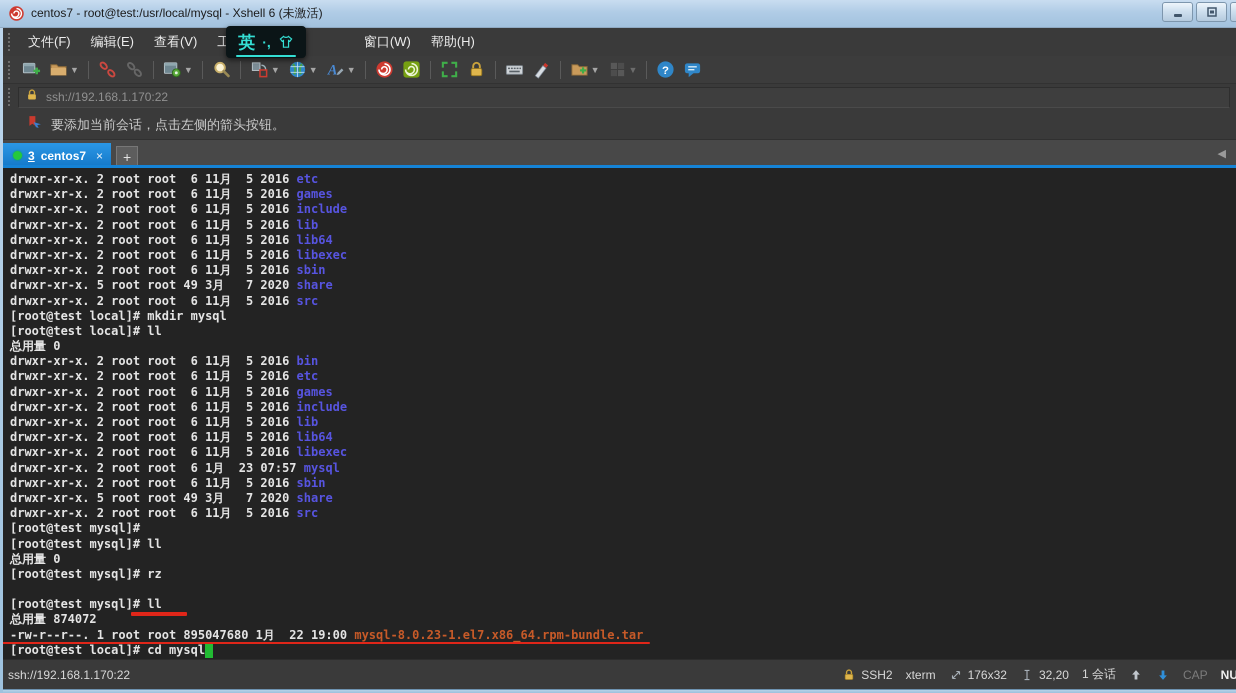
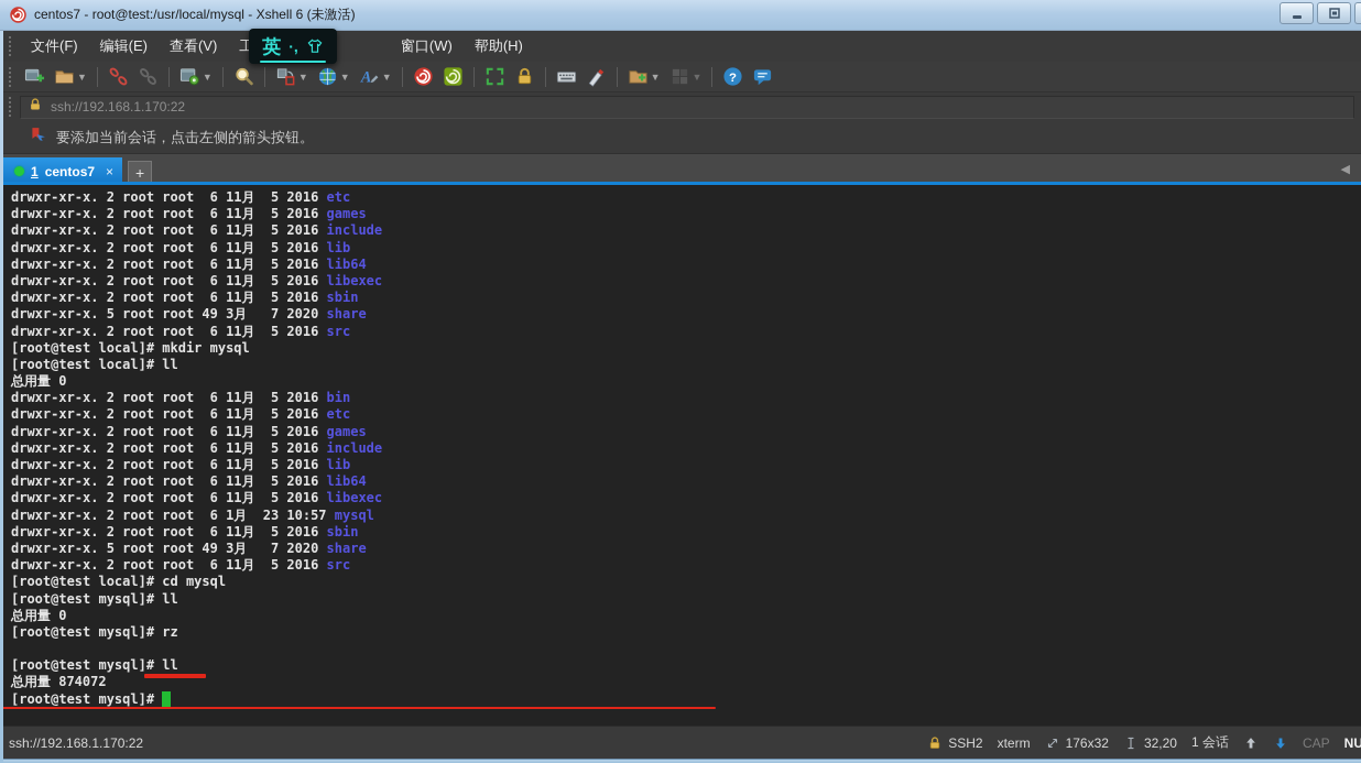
  centos7 - root@test:/usr/local/mysql - Xshell 6 (未激活)
  文件(F)
  编辑(E)
  查看(V)
  窗口(W)
  帮助(H)
  英
  ·,
  ▼
  ▼
  ▼
  ▼
  A
  ▼
  ▼
  ▼
  ?
  ssh://192.168.1.170:22
  要添加当前会话，点击左侧的箭头按钮。
- 3
+ 1
  centos7
  ×
  +
  ◀
  drwxr-xr-x. 2 root root 6 11月 5 2016 etc
  drwxr-xr-x. 2 root root 6 11月 5 2016 games
  drwxr-xr-x. 2 root root 6 11月 5 2016 include
  drwxr-xr-x. 2 root root 6 11月 5 2016 lib
  drwxr-xr-x. 2 root root 6 11月 5 2016 lib64
  drwxr-xr-x. 2 root root 6 11月 5 2016 libexec
  drwxr-xr-x. 2 root root 6 11月 5 2016 sbin
  drwxr-xr-x. 5 root root 49 3月 7 2020 share
  drwxr-xr-x. 2 root root 6 11月 5 2016 src
  [root@test local]# mkdir mysql
  [root@test local]# ll
  总用量 0
  drwxr-xr-x. 2 root root 6 11月 5 2016 bin
  drwxr-xr-x. 2 root root 6 11月 5 2016 etc
  drwxr-xr-x. 2 root root 6 11月 5 2016 games
  drwxr-xr-x. 2 root root 6 11月 5 2016 include
  drwxr-xr-x. 2 root root 6 11月 5 2016 lib
  drwxr-xr-x. 2 root root 6 11月 5 2016 lib64
  drwxr-xr-x. 2 root root 6 11月 5 2016 libexec
- drwxr-xr-x. 2 root root 6 1月 23 07:57 mysql
+ drwxr-xr-x. 2 root root 6 1月 23 10:57 mysql
  drwxr-xr-x. 2 root root 6 11月 5 2016 sbin
  drwxr-xr-x. 5 root root 49 3月 7 2020 share
  drwxr-xr-x. 2 root root 6 11月 5 2016 src
- [root@test mysql]#
+ [root@test local]# cd mysql
  [root@test mysql]# ll
  总用量 0
  [root@test mysql]# rz
  [root@test mysql]# ll
  总用量 874072
- -rw-r--r--. 1 root root 895047680 1月 22 19:00 mysql-8.0.23-1.el7.x86_64.rpm-bundle.tar
- [root@test local]# cd mysql
+ [root@test mysql]#
  ssh://192.168.1.170:22
  SSH2
  xterm
  176x32
  32,20
  1 会话
  CAP
